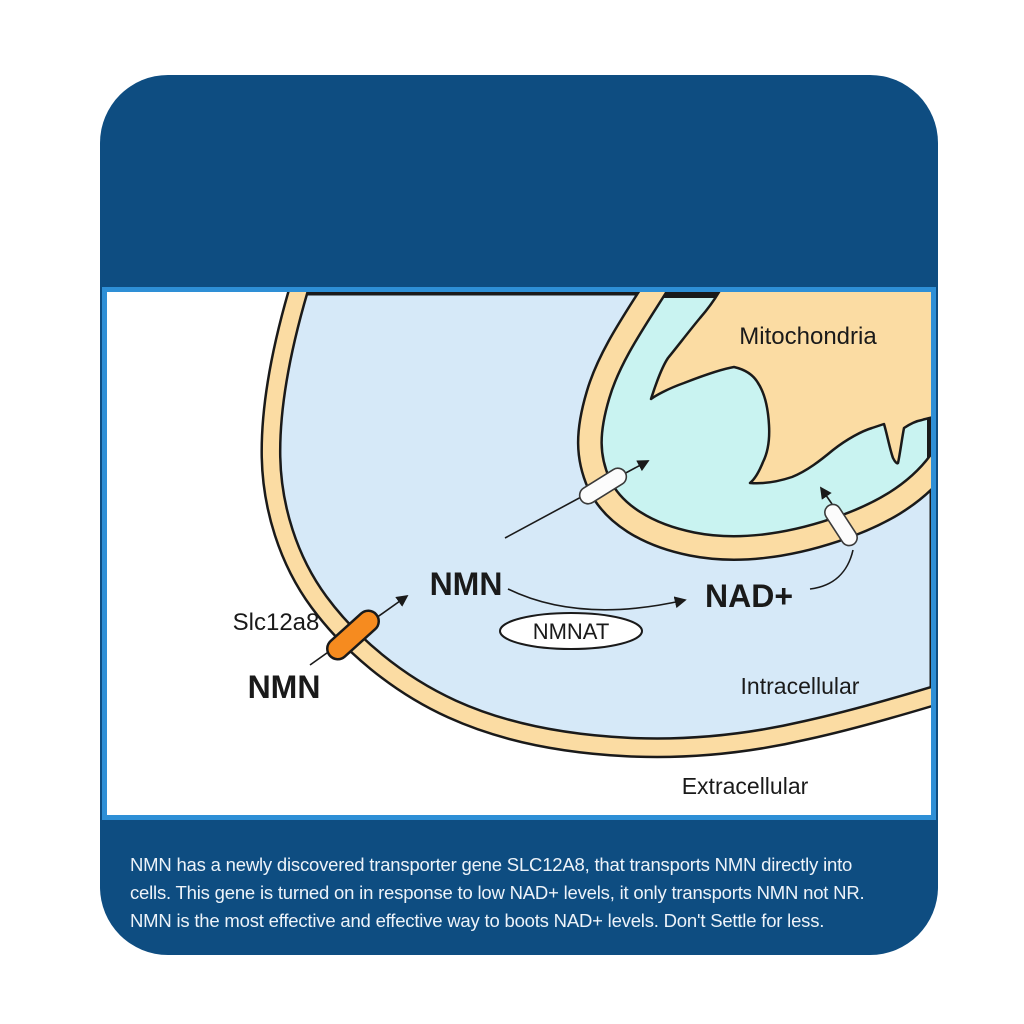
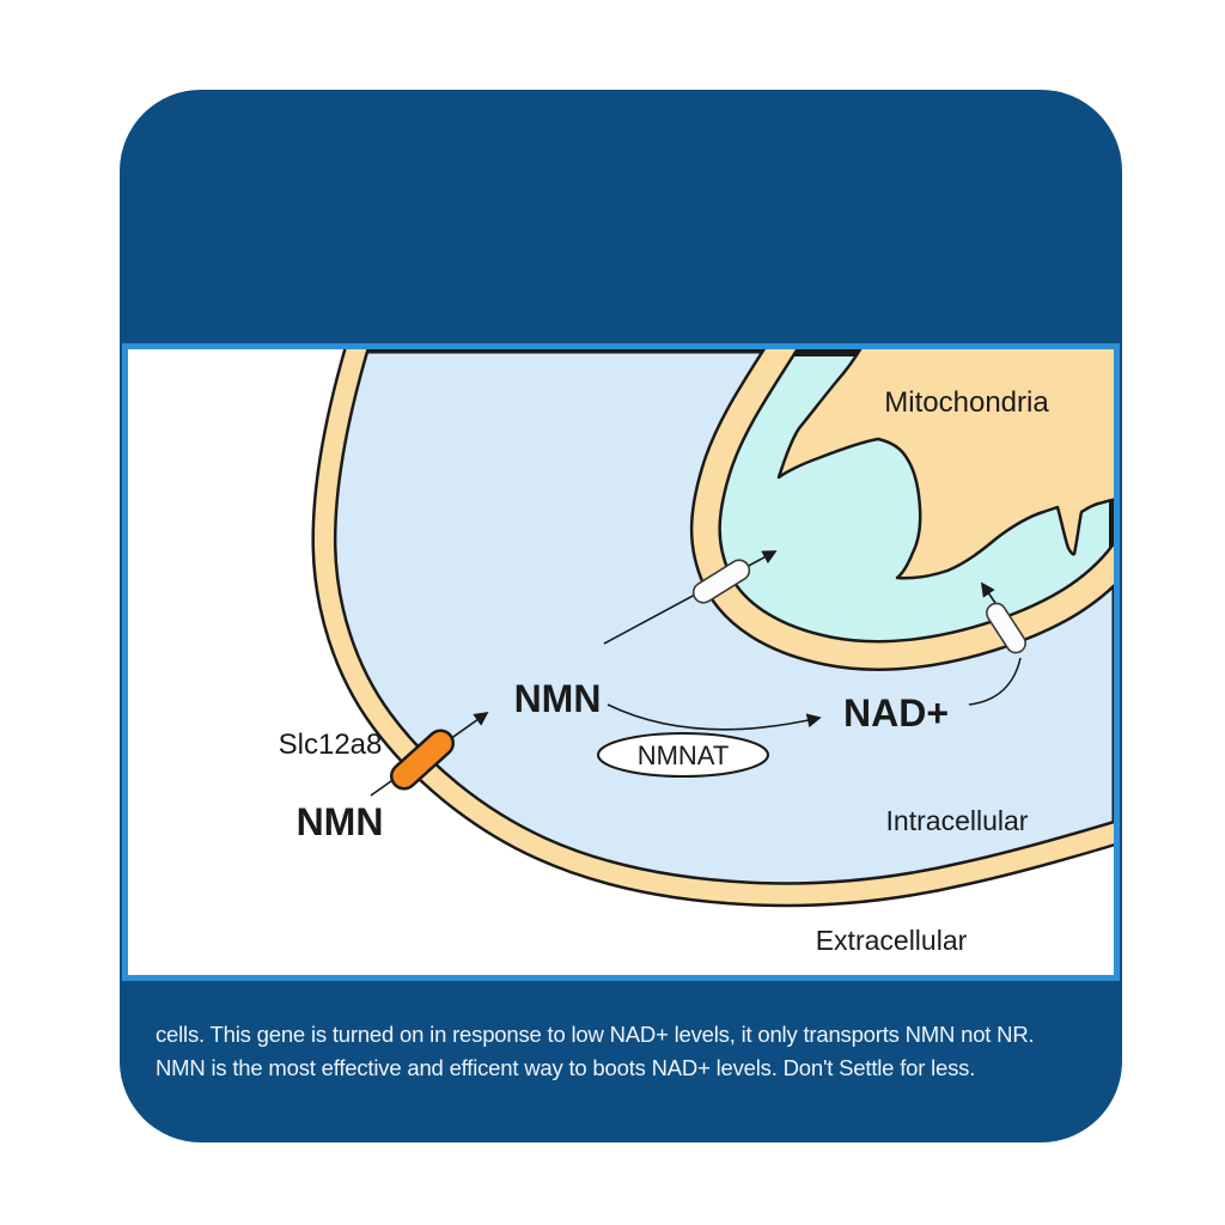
  Mitochondria
  Slc12a8
  NMN
  NMN
  NAD+
  NMNAT
  Intracellular
  Extracellular
- NMN has a newly discovered transporter gene SLC12A8, that transports NMN directly into
  cells. This gene is turned on in response to low NAD+ levels, it only transports NMN not NR.
- NMN is the most effective and effective way to boots NAD+ levels. Don't Settle for less.
+ NMN is the most effective and efficent way to boots NAD+ levels. Don't Settle for less.
